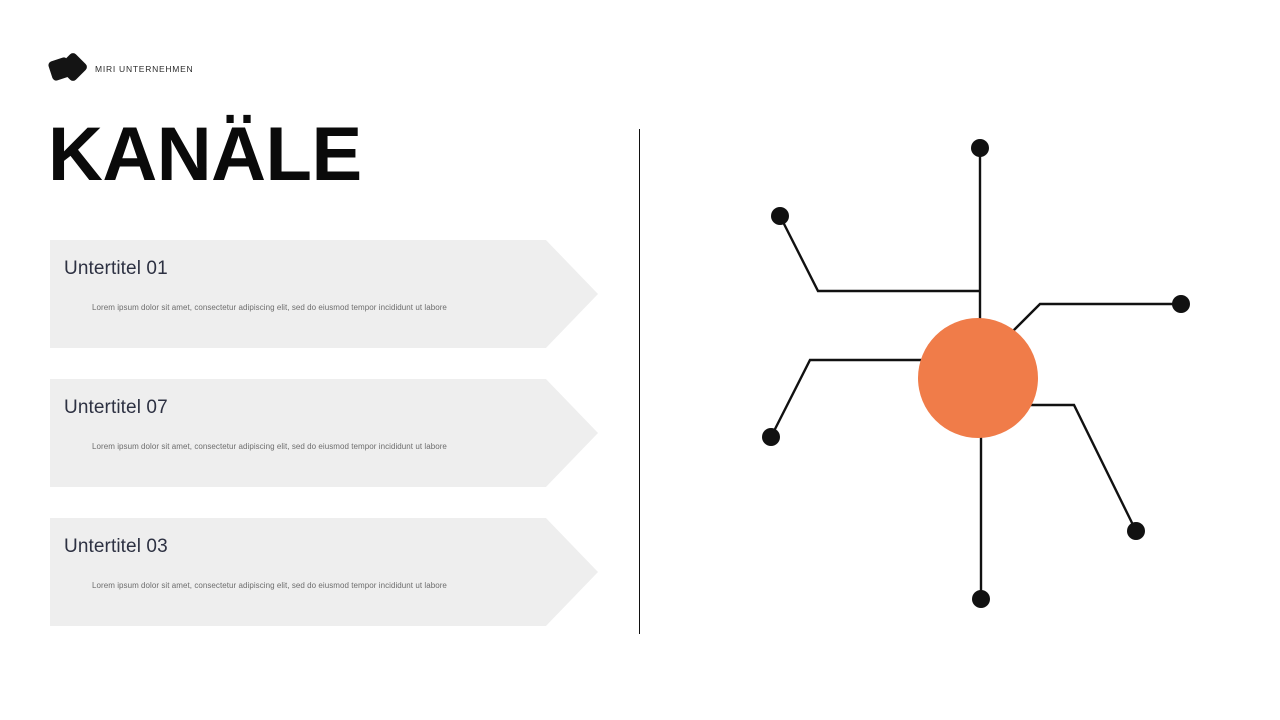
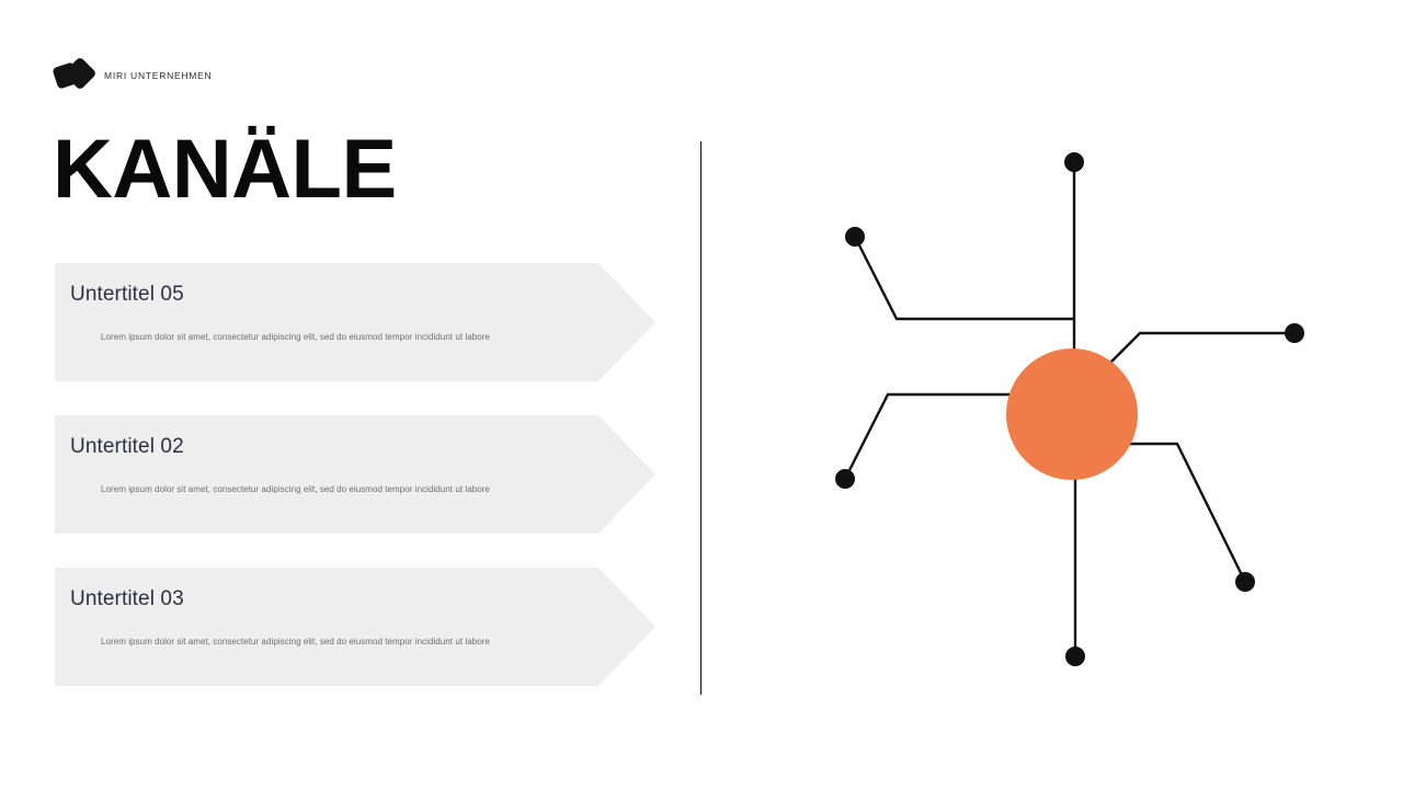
  MIRI UNTERNEHMEN
  KANÄLE
- Untertitel 01
+ Untertitel 05
  Lorem ipsum dolor sit amet, consectetur adipiscing elit, sed do eiusmod tempor incididunt ut labore
- Untertitel 07
+ Untertitel 02
  Lorem ipsum dolor sit amet, consectetur adipiscing elit, sed do eiusmod tempor incididunt ut labore
  Untertitel 03
  Lorem ipsum dolor sit amet, consectetur adipiscing elit, sed do eiusmod tempor incididunt ut labore
